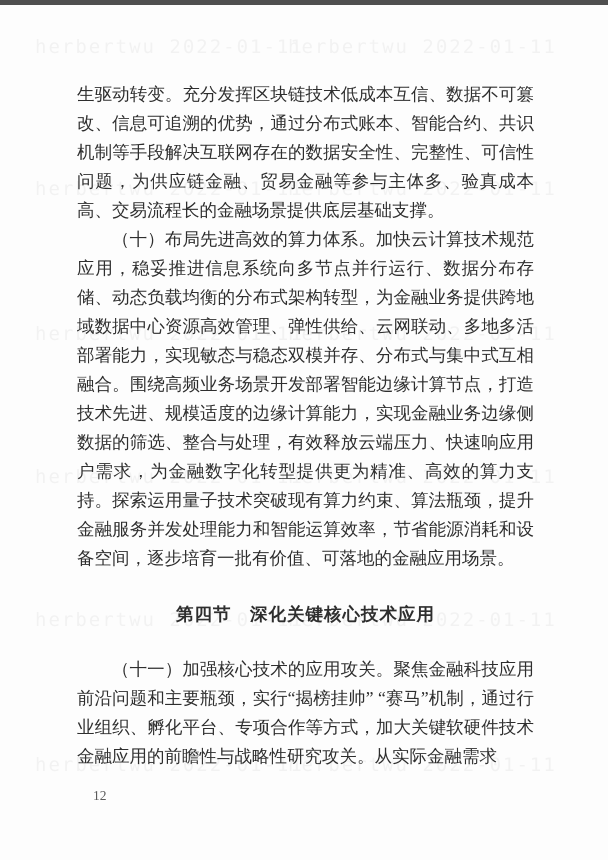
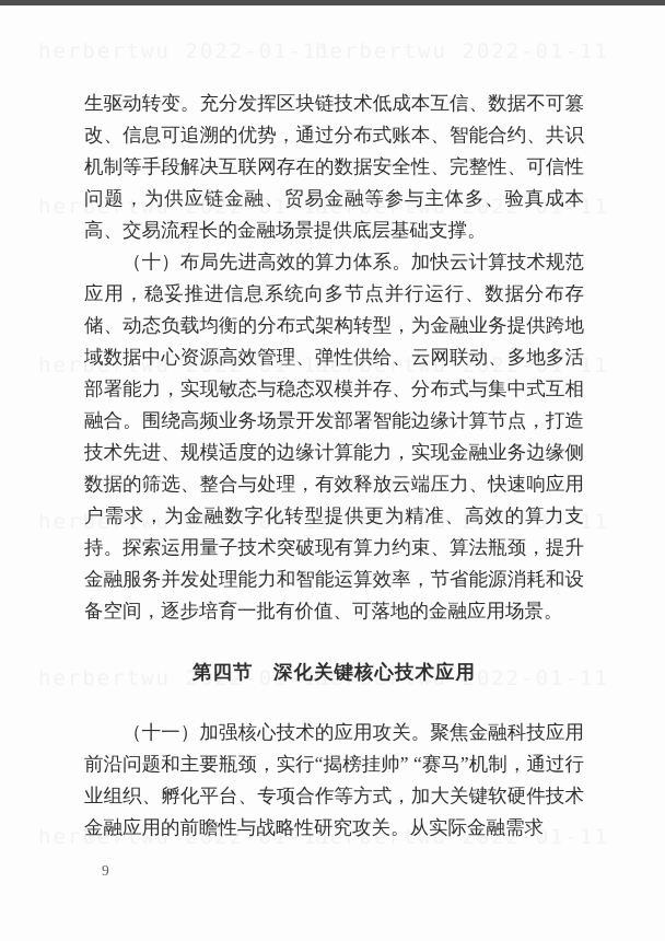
  herbertwu 2022-01-11
  herbertwu 2022-01-11
  herbertwu 2022-01-11
  herbertwu 2022-01-11
  herbertwu 2022-01-11
  herbertwu 2022-01-11
  herbertwu 2022-01-11
  herbertwu 2022-01-11
  herbertwu 2022-01-11
  herbertwu 2022-01-11
  生驱动转变。充分发挥区块链技术低成本互信、数据不可篡改、信息可追溯的优势，通过分布式账本、智能合约、共识机制等手段解决互联网存在的数据安全性、完整性、可信性问题，为供应链金融、贸易金融等参与主体多、验真成本高、交易流程长的金融场景提供底层基础支撑。
  （十）布局先进高效的算力体系。加快云计算技术规范应用，稳妥推进信息系统向多节点并行运行、数据分布存储、动态负载均衡的分布式架构转型，为金融业务提供跨地域数据中心资源高效管理、弹性供给、云网联动、多地多活部署能力，实现敏态与稳态双模并存、分布式与集中式互相融合。围绕高频业务场景开发部署智能边缘计算节点，打造技术先进、规模适度的边缘计算能力，实现金融业务边缘侧数据的筛选、整合与处理，有效释放云端压力、快速响应用户需求，为金融数字化转型提供更为精准、高效的算力支持。探索运用量子技术突破现有算力约束、算法瓶颈，提升金融服务并发处理能力和智能运算效率，节省能源消耗和设备空间，逐步培育一批有价值、可落地的金融应用场景。
  第四节 深化关键核心技术应用
  （十一）加强核心技术的应用攻关。聚焦金融科技应用前沿问题和主要瓶颈，实行“揭榜挂帅” “赛马”机制，通过行业组织、孵化平台、专项合作等方式，加大关键软硬件技术金融应用的前瞻性与战略性研究攻关。从实际金融需求
- 12
+ 9
